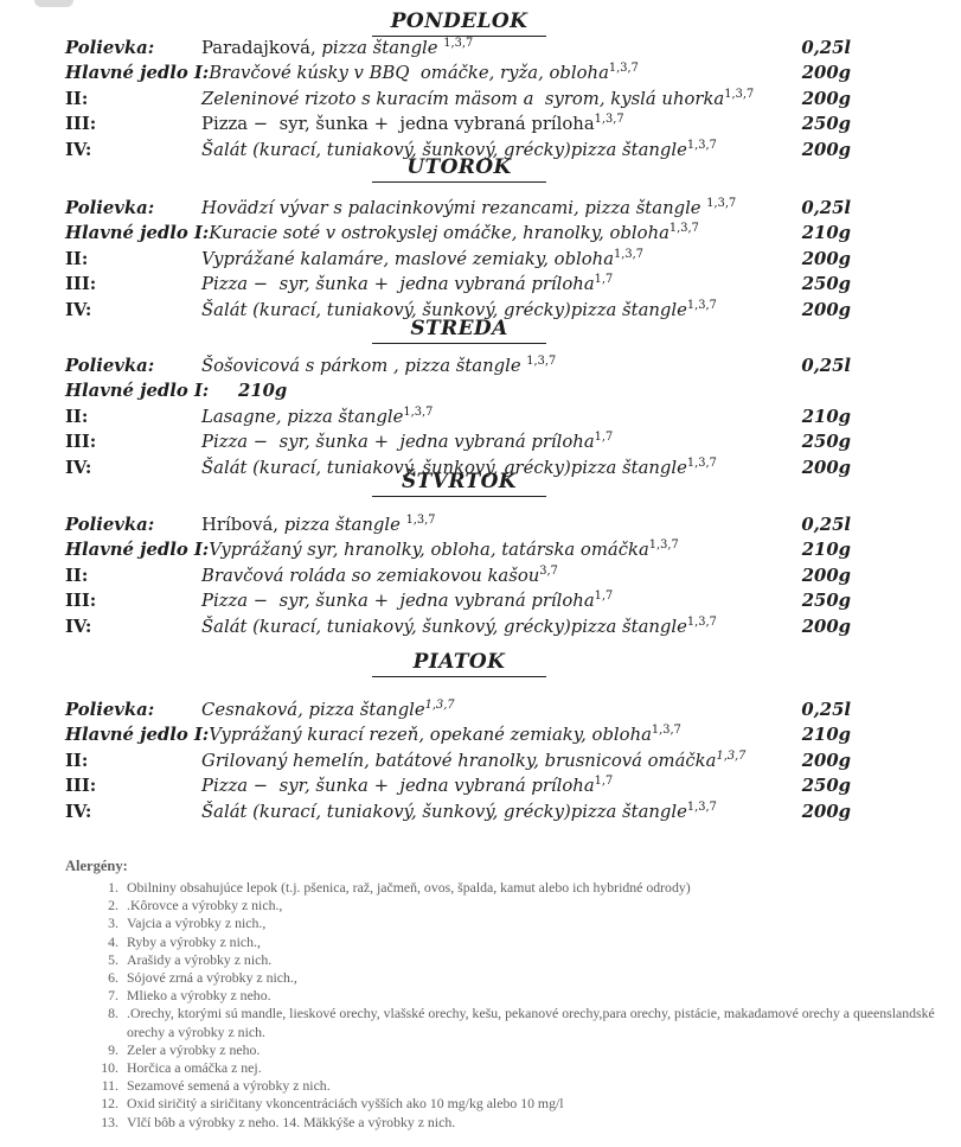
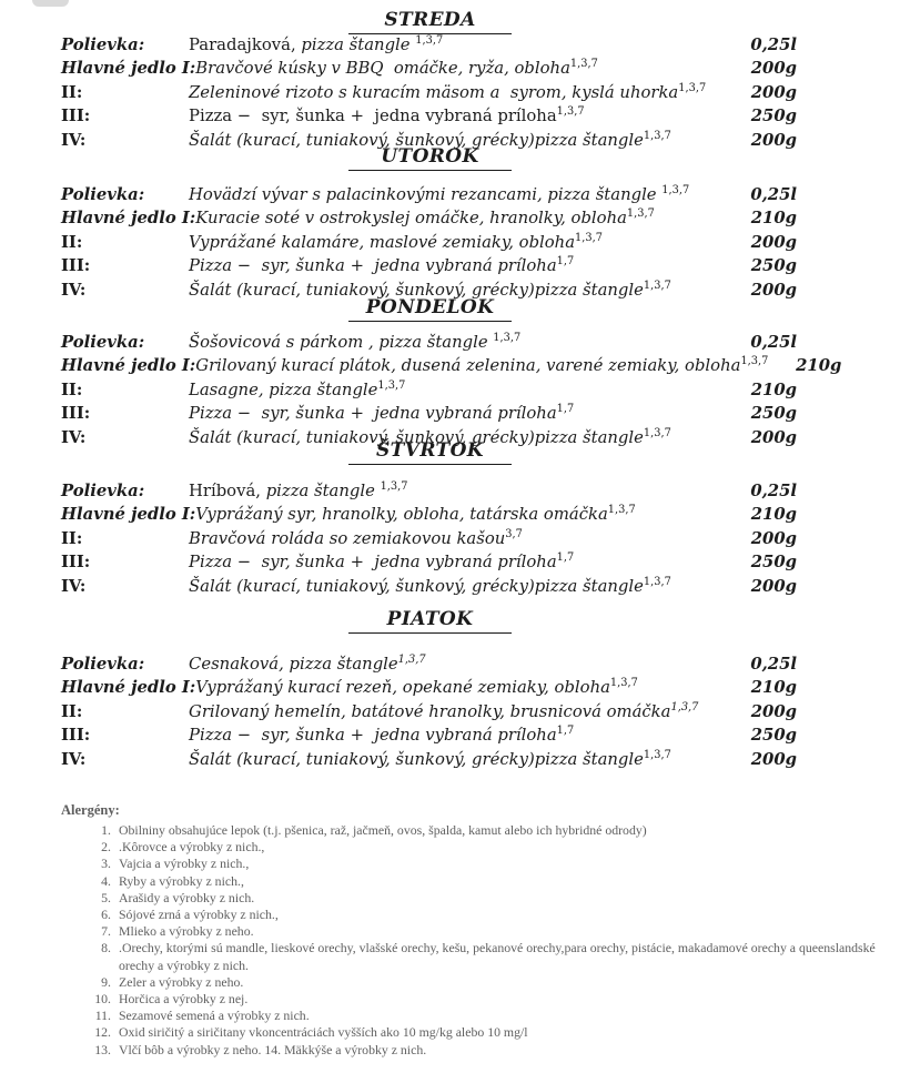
- PONDELOK
+ STREDA
  Polievka:
  Paradajková, pizza štangle 1,3,7
  0,25l
  Hlavné jedlo I:
  Bravčové kúsky v BBQ omáčke, ryža, obloha1,3,7
  200g
  II:
  Zeleninové rizoto s kuracím mäsom a syrom, kyslá uhorka1,3,7
  200g
  III:
  Pizza − syr, šunka + jedna vybraná príloha1,3,7
  250g
  IV:
  Šalát (kurací, tuniakový, šunkový, grécky)pizza štangle1,3,7
  200g
  UTOROK
  Polievka:
  Hovädzí vývar s palacinkovými rezancami, pizza štangle 1,3,7
  0,25l
  Hlavné jedlo I:
  Kuracie soté v ostrokyslej omáčke, hranolky, obloha1,3,7
  210g
  II:
  Vyprážané kalamáre, maslové zemiaky, obloha1,3,7
  200g
  III:
  Pizza − syr, šunka + jedna vybraná príloha1,7
  250g
  IV:
  Šalát (kurací, tuniakový, šunkový, grécky)pizza štangle1,3,7
  200g
- STREDA
+ PONDELOK
  Polievka:
  Šošovicová s párkom , pizza štangle 1,3,7
  0,25l
  Hlavné jedlo I:
+ Grilovaný kurací plátok, dusená zelenina, varené zemiaky, obloha1,3,7
  210g
  II:
  Lasagne, pizza štangle1,3,7
  210g
  III:
  Pizza − syr, šunka + jedna vybraná príloha1,7
  250g
  IV:
  Šalát (kurací, tuniakový, šunkový, grécky)pizza štangle1,3,7
  200g
  ŠTVRTOK
  Polievka:
  Hríbová, pizza štangle 1,3,7
  0,25l
  Hlavné jedlo I:
  Vyprážaný syr, hranolky, obloha, tatárska omáčka1,3,7
  210g
  II:
  Bravčová roláda so zemiakovou kašou3,7
  200g
  III:
  Pizza − syr, šunka + jedna vybraná príloha1,7
  250g
  IV:
  Šalát (kurací, tuniakový, šunkový, grécky)pizza štangle1,3,7
  200g
  PIATOK
  Polievka:
  Cesnaková, pizza štangle1,3,7
  0,25l
  Hlavné jedlo I:
  Vyprážaný kurací rezeň, opekané zemiaky, obloha1,3,7
  210g
  II:
  Grilovaný hemelín, batátové hranolky, brusnicová omáčka1,3,7
  200g
  III:
  Pizza − syr, šunka + jedna vybraná príloha1,7
  250g
  IV:
  Šalát (kurací, tuniakový, šunkový, grécky)pizza štangle1,3,7
  200g
  Alergény:
  1.
  Obilniny obsahujúce lepok (t.j. pšenica, raž, jačmeň, ovos, špalda, kamut alebo ich hybridné odrody)
  2.
  .Kôrovce a výrobky z nich.,
  3.
  Vajcia a výrobky z nich.,
  4.
  Ryby a výrobky z nich.,
  5.
  Arašidy a výrobky z nich.
  6.
  Sójové zrná a výrobky z nich.,
  7.
  Mlieko a výrobky z neho.
  8.
  .Orechy, ktorými sú mandle, lieskové orechy, vlašské orechy, kešu, pekanové orechy,para orechy, pistácie, makadamové orechy a queenslandské orechy a výrobky z nich.
  9.
  Zeler a výrobky z neho.
  10.
- Horčica a omáčka z nej.
+ Horčica a výrobky z nej.
  11.
  Sezamové semená a výrobky z nich.
  12.
  Oxid siričitý a siričitany vkoncentráciách vyšších ako 10 mg/kg alebo 10 mg/l
  13.
  Vlčí bôb a výrobky z neho. 14. Mäkkýše a výrobky z nich.
